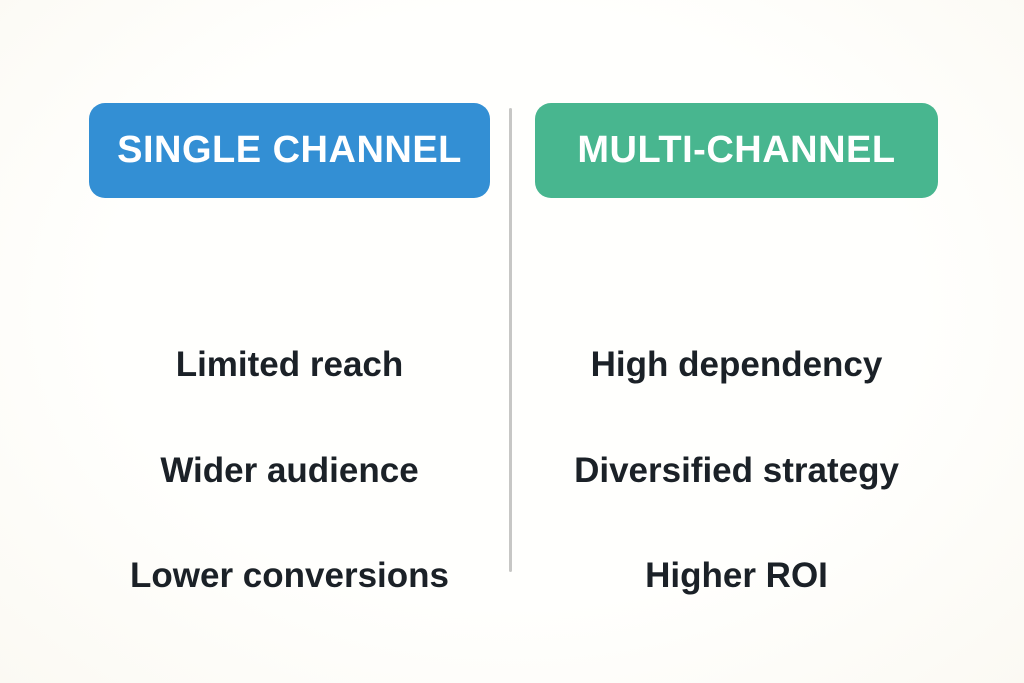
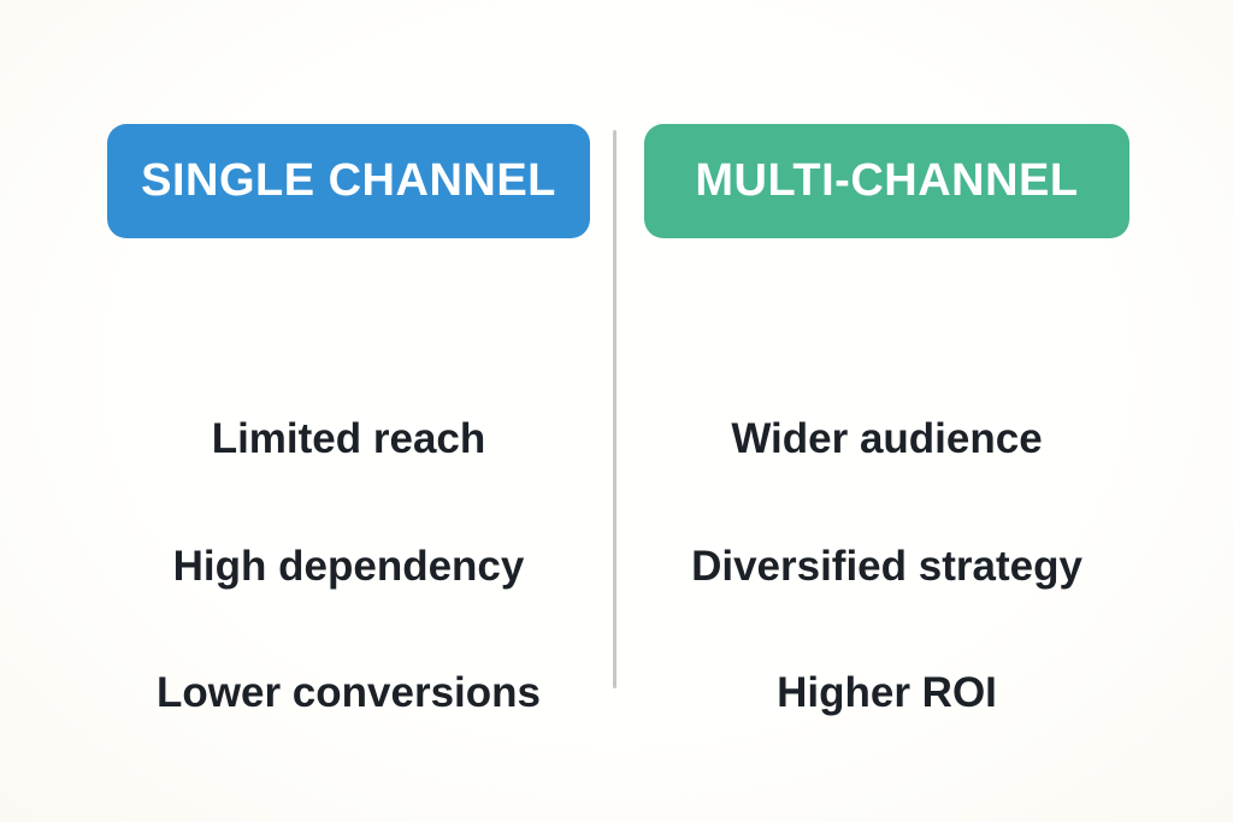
  SINGLE CHANNEL
  Limited reach
- Wider audience
+ High dependency
  Lower conversions
  MULTI-CHANNEL
- High dependency
+ Wider audience
  Diversified strategy
  Higher ROI
